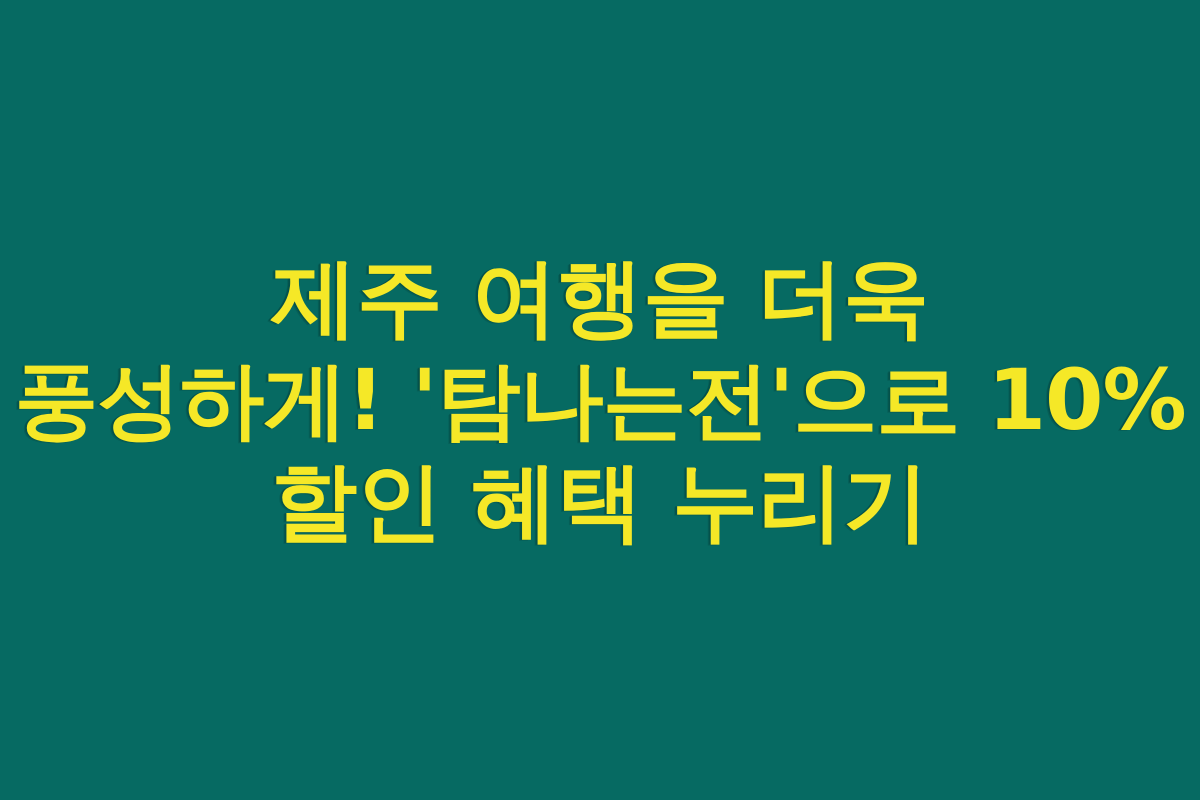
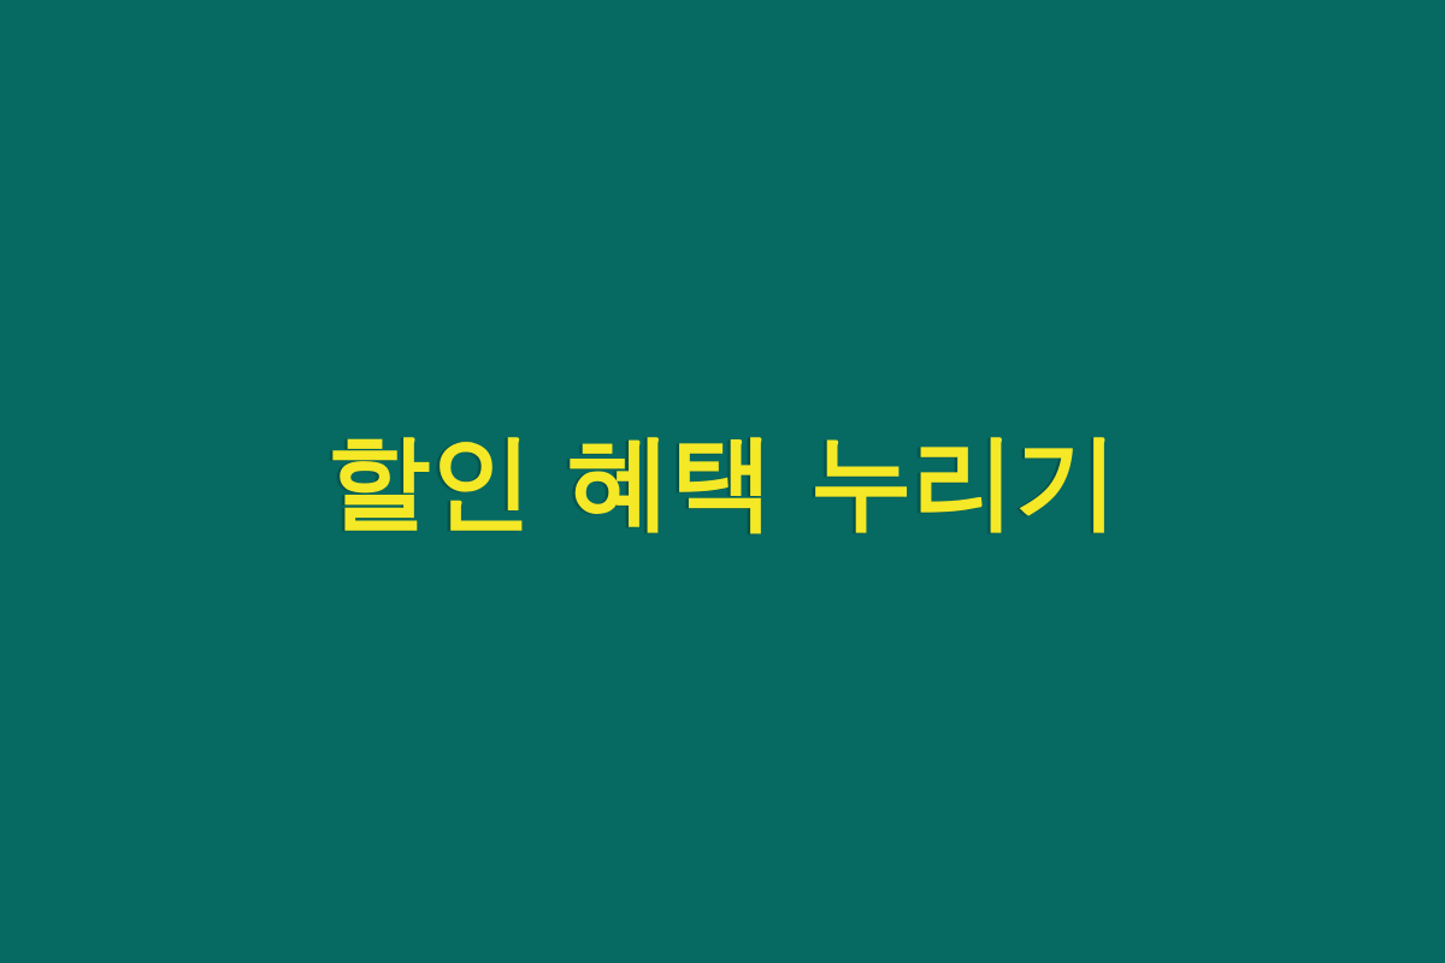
- 제주 여행을 더욱
- 풍성하게! '탐나는전'으로 10%
  할인 혜택 누리기
